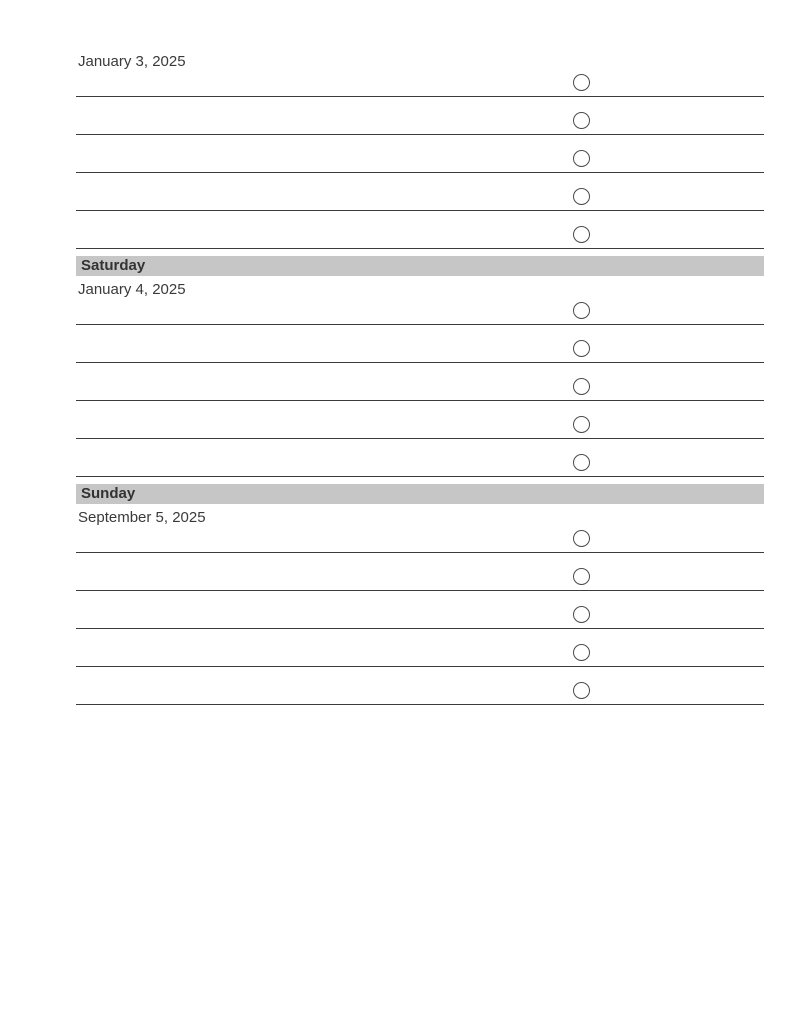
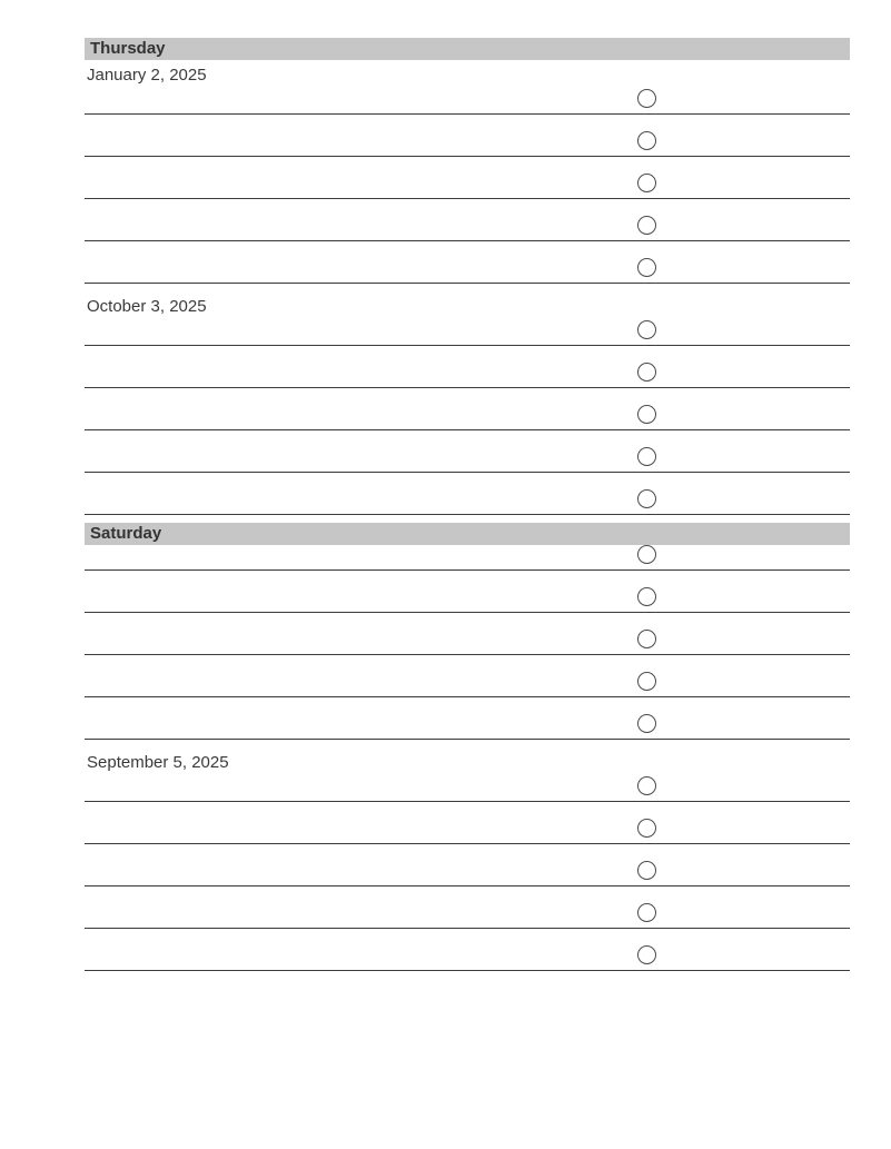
+ Thursday
+ January 2, 2025
- January 3, 2025
+ October 3, 2025
  Saturday
- January 4, 2025
- Sunday
  September 5, 2025
